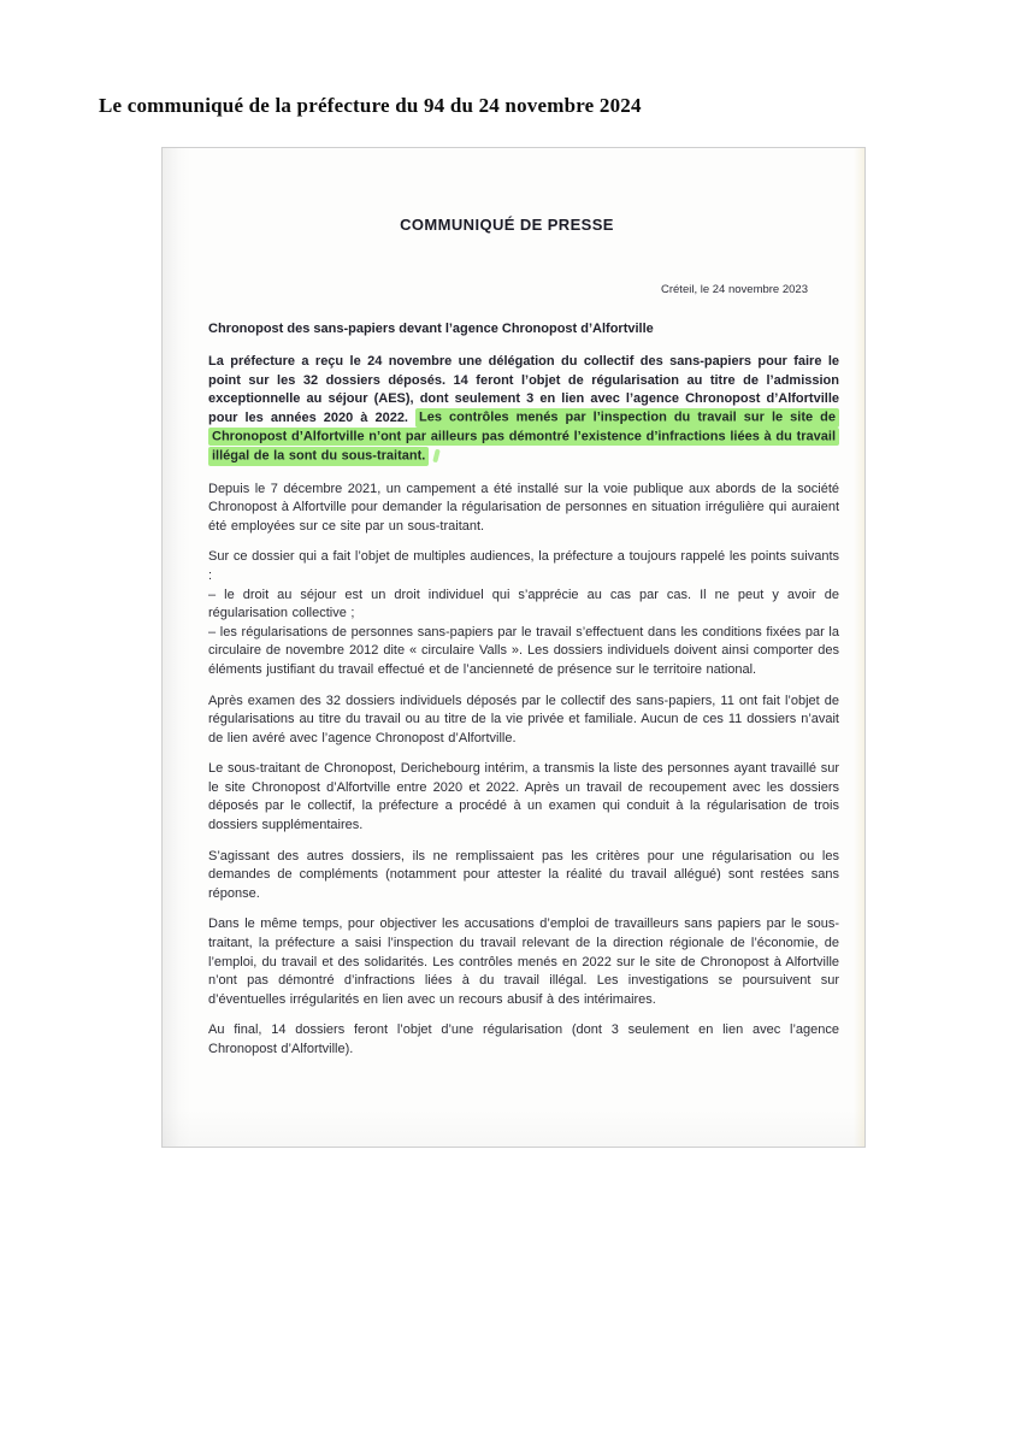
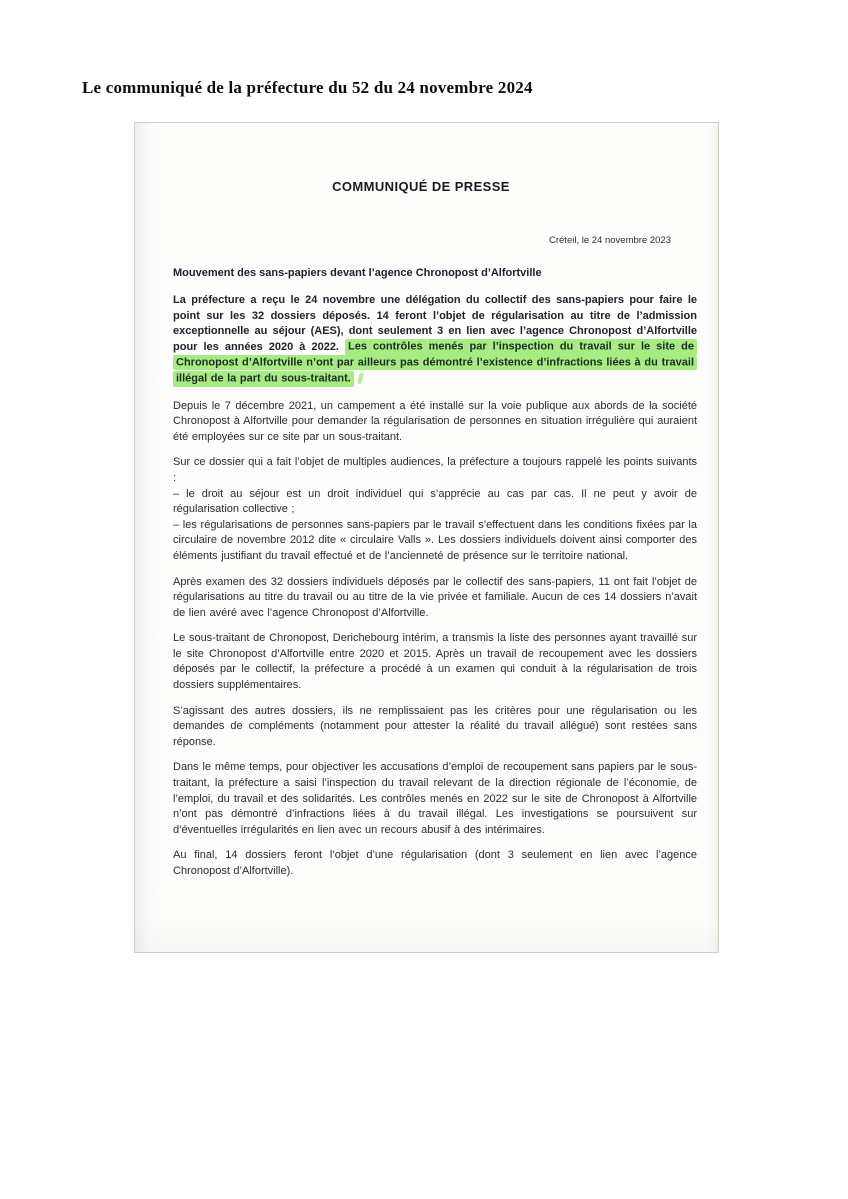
- Le communiqué de la préfecture du 94 du 24 novembre 2024
+ Le communiqué de la préfecture du 52 du 24 novembre 2024
  COMMUNIQUÉ DE PRESSE
  Créteil, le 24 novembre 2023
- Chronopost des sans-papiers devant l’agence Chronopost d’Alfortville
+ Mouvement des sans-papiers devant l’agence Chronopost d’Alfortville
- La préfecture a reçu le 24 novembre une délégation du collectif des sans-papiers pour faire le point sur les 32 dossiers déposés. 14 feront l’objet de régularisation au titre de l’admission exceptionnelle au séjour (AES), dont seulement 3 en lien avec l’agence Chronopost d’Alfortville pour les années 2020 à 2022. Les contrôles menés par l’inspection du travail sur le site de Chronopost d’Alfortville n’ont par ailleurs pas démontré l’existence d’infractions liées à du travail illégal de la sont du sous-traitant.
+ La préfecture a reçu le 24 novembre une délégation du collectif des sans-papiers pour faire le point sur les 32 dossiers déposés. 14 feront l’objet de régularisation au titre de l’admission exceptionnelle au séjour (AES), dont seulement 3 en lien avec l’agence Chronopost d’Alfortville pour les années 2020 à 2022. Les contrôles menés par l’inspection du travail sur le site de Chronopost d’Alfortville n’ont par ailleurs pas démontré l’existence d’infractions liées à du travail illégal de la part du sous-traitant.
  Depuis le 7 décembre 2021, un campement a été installé sur la voie publique aux abords de la société Chronopost à Alfortville pour demander la régularisation de personnes en situation irrégulière qui auraient été employées sur ce site par un sous-traitant.
  Sur ce dossier qui a fait l’objet de multiples audiences, la préfecture a toujours rappelé les points suivants :
  – le droit au séjour est un droit individuel qui s’apprécie au cas par cas. Il ne peut y avoir de régularisation collective ;
  – les régularisations de personnes sans-papiers par le travail s’effectuent dans les conditions fixées par la circulaire de novembre 2012 dite « circulaire Valls ». Les dossiers individuels doivent ainsi comporter des éléments justifiant du travail effectué et de l’ancienneté de présence sur le territoire national.
- Après examen des 32 dossiers individuels déposés par le collectif des sans-papiers, 11 ont fait l’objet de régularisations au titre du travail ou au titre de la vie privée et familiale. Aucun de ces 11 dossiers n’avait de lien avéré avec l’agence Chronopost d’Alfortville.
+ Après examen des 32 dossiers individuels déposés par le collectif des sans-papiers, 11 ont fait l’objet de régularisations au titre du travail ou au titre de la vie privée et familiale. Aucun de ces 14 dossiers n’avait de lien avéré avec l’agence Chronopost d’Alfortville.
- Le sous-traitant de Chronopost, Derichebourg intérim, a transmis la liste des personnes ayant travaillé sur le site Chronopost d’Alfortville entre 2020 et 2022. Après un travail de recoupement avec les dossiers déposés par le collectif, la préfecture a procédé à un examen qui conduit à la régularisation de trois dossiers supplémentaires.
+ Le sous-traitant de Chronopost, Derichebourg intérim, a transmis la liste des personnes ayant travaillé sur le site Chronopost d’Alfortville entre 2020 et 2015. Après un travail de recoupement avec les dossiers déposés par le collectif, la préfecture a procédé à un examen qui conduit à la régularisation de trois dossiers supplémentaires.
  S’agissant des autres dossiers, ils ne remplissaient pas les critères pour une régularisation ou les demandes de compléments (notamment pour attester la réalité du travail allégué) sont restées sans réponse.
- Dans le même temps, pour objectiver les accusations d’emploi de travailleurs sans papiers par le sous-traitant, la préfecture a saisi l’inspection du travail relevant de la direction régionale de l’économie, de l’emploi, du travail et des solidarités. Les contrôles menés en 2022 sur le site de Chronopost à Alfortville n’ont pas démontré d’infractions liées à du travail illégal. Les investigations se poursuivent sur d’éventuelles irrégularités en lien avec un recours abusif à des intérimaires.
+ Dans le même temps, pour objectiver les accusations d’emploi de recoupement sans papiers par le sous-traitant, la préfecture a saisi l’inspection du travail relevant de la direction régionale de l’économie, de l’emploi, du travail et des solidarités. Les contrôles menés en 2022 sur le site de Chronopost à Alfortville n’ont pas démontré d’infractions liées à du travail illégal. Les investigations se poursuivent sur d’éventuelles irrégularités en lien avec un recours abusif à des intérimaires.
  Au final, 14 dossiers feront l’objet d’une régularisation (dont 3 seulement en lien avec l’agence Chronopost d’Alfortville).
